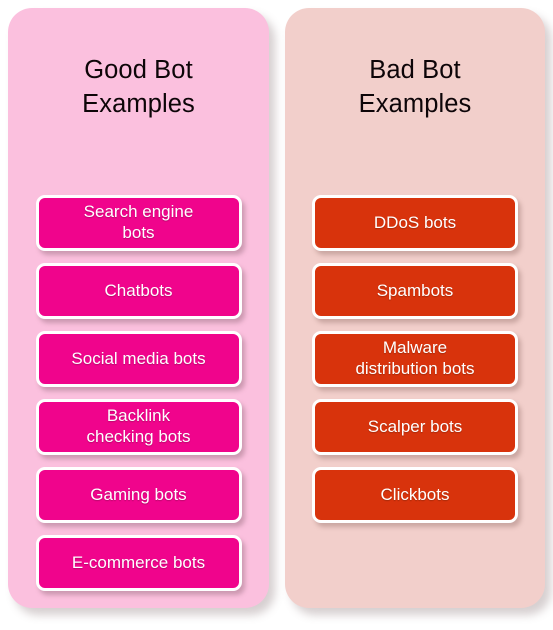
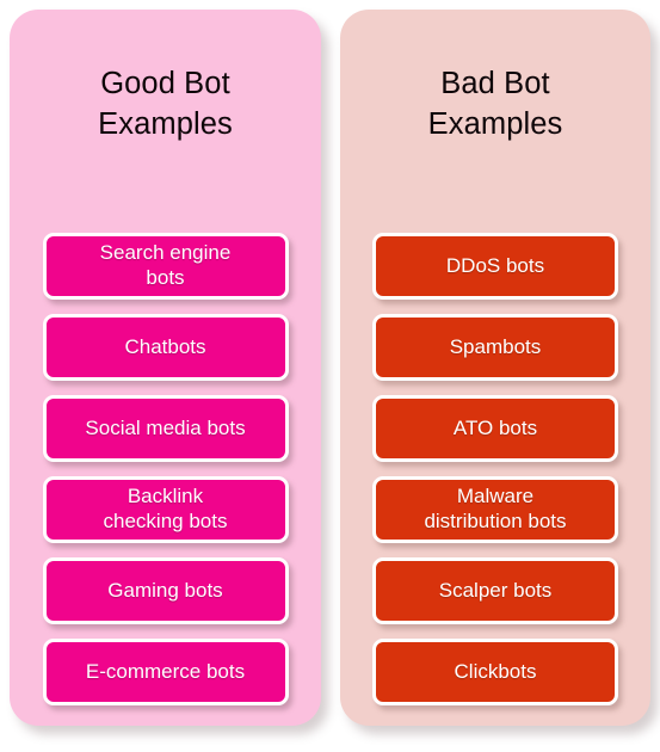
  Good Bot
  Examples
  Search engine
  bots
  Chatbots
  Social media bots
  Backlink
  checking bots
  Gaming bots
  E-commerce bots
  Bad Bot
  Examples
  DDoS bots
  Spambots
+ ATO bots
  Malware
  distribution bots
  Scalper bots
  Clickbots
